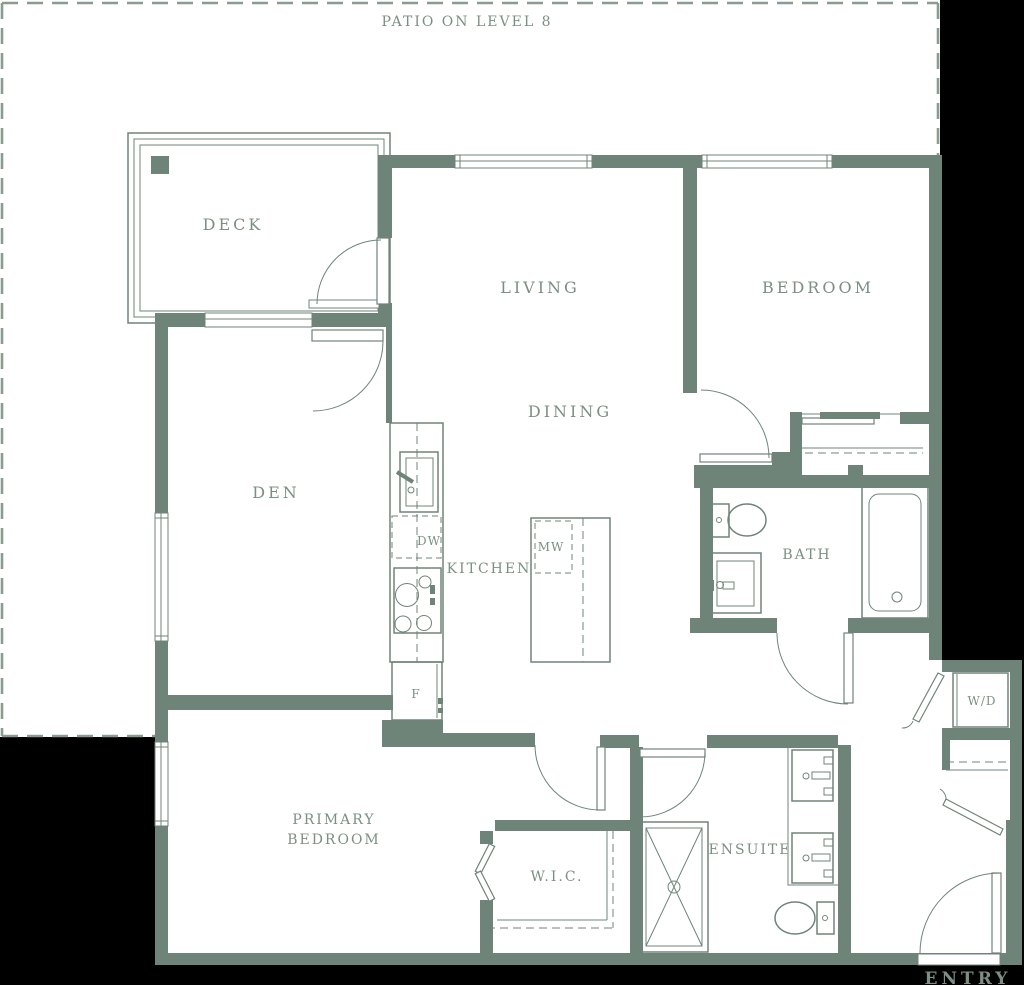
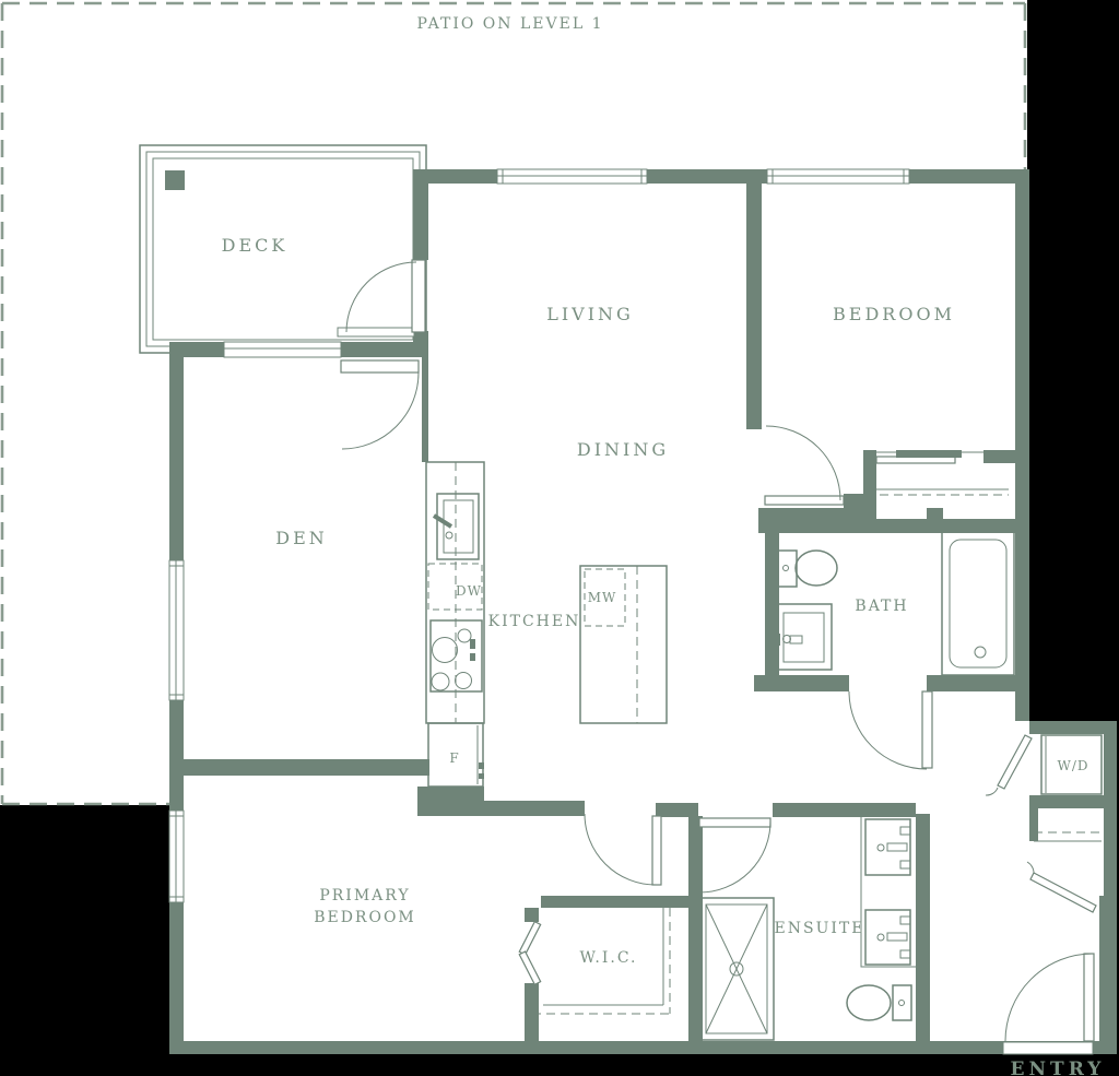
- PATIO ON LEVEL 8
+ PATIO ON LEVEL 1
  DECK
  LIVING
  BEDROOM
  DEN
  DINING
  KITCHEN
  DW
  MW
  F
  BATH
  W/D
  PRIMARY
  BEDROOM
  W.I.C.
  ENSUITE
  ENTRY
